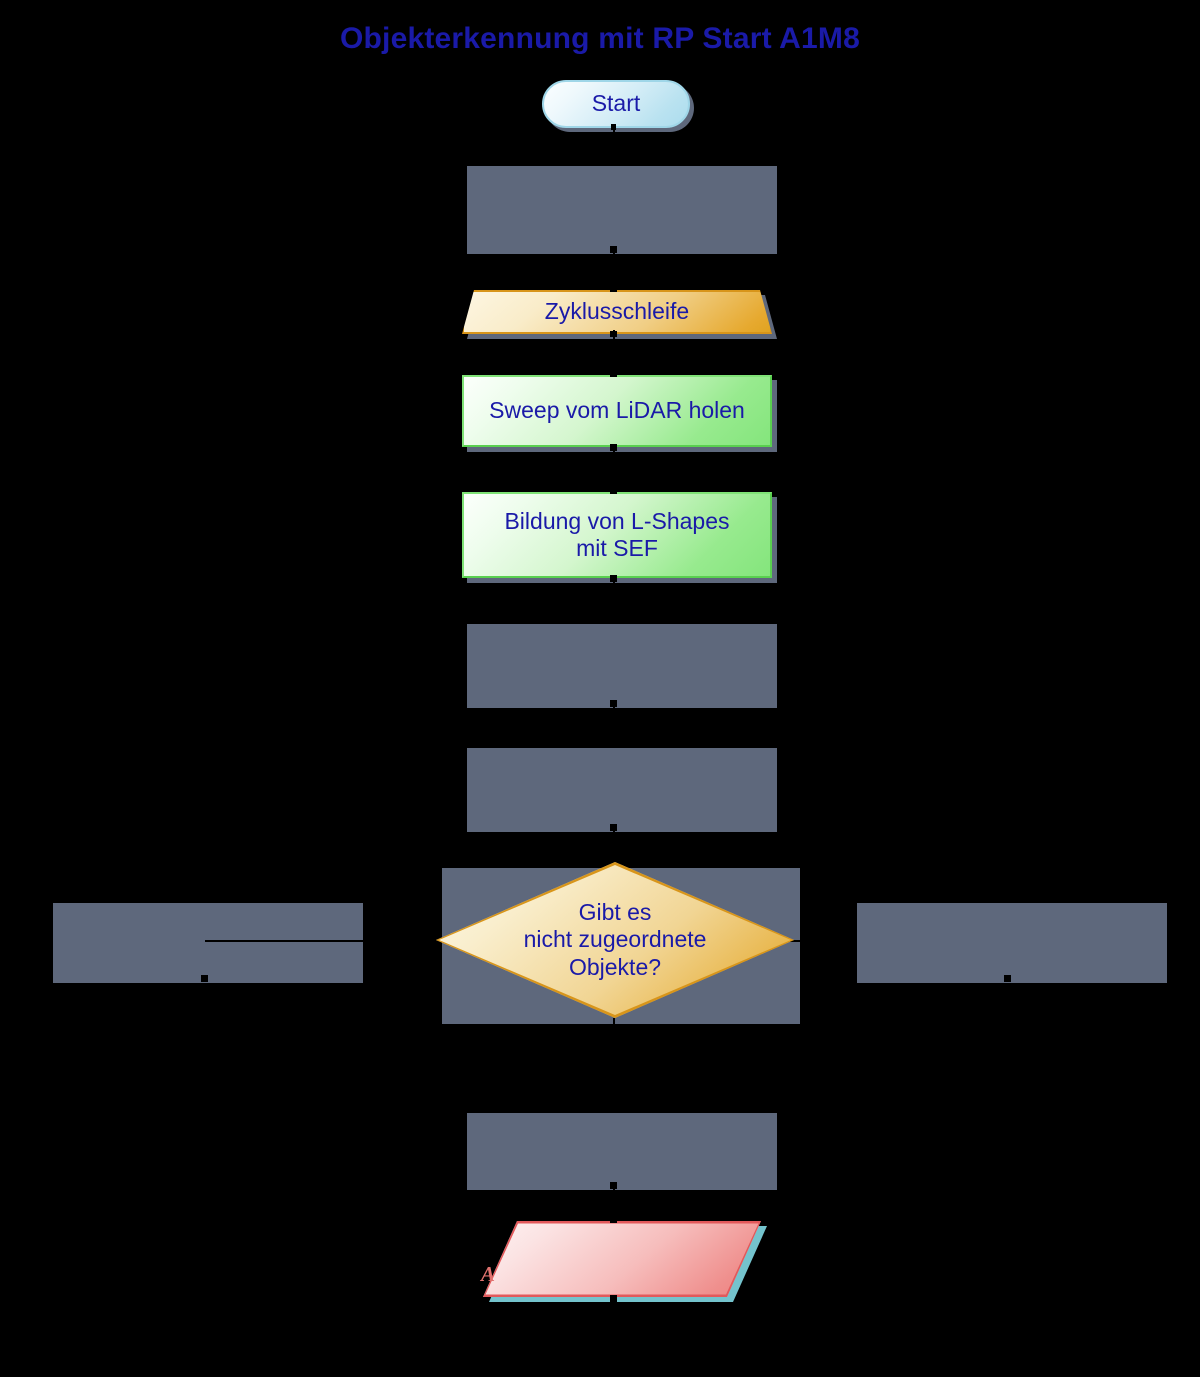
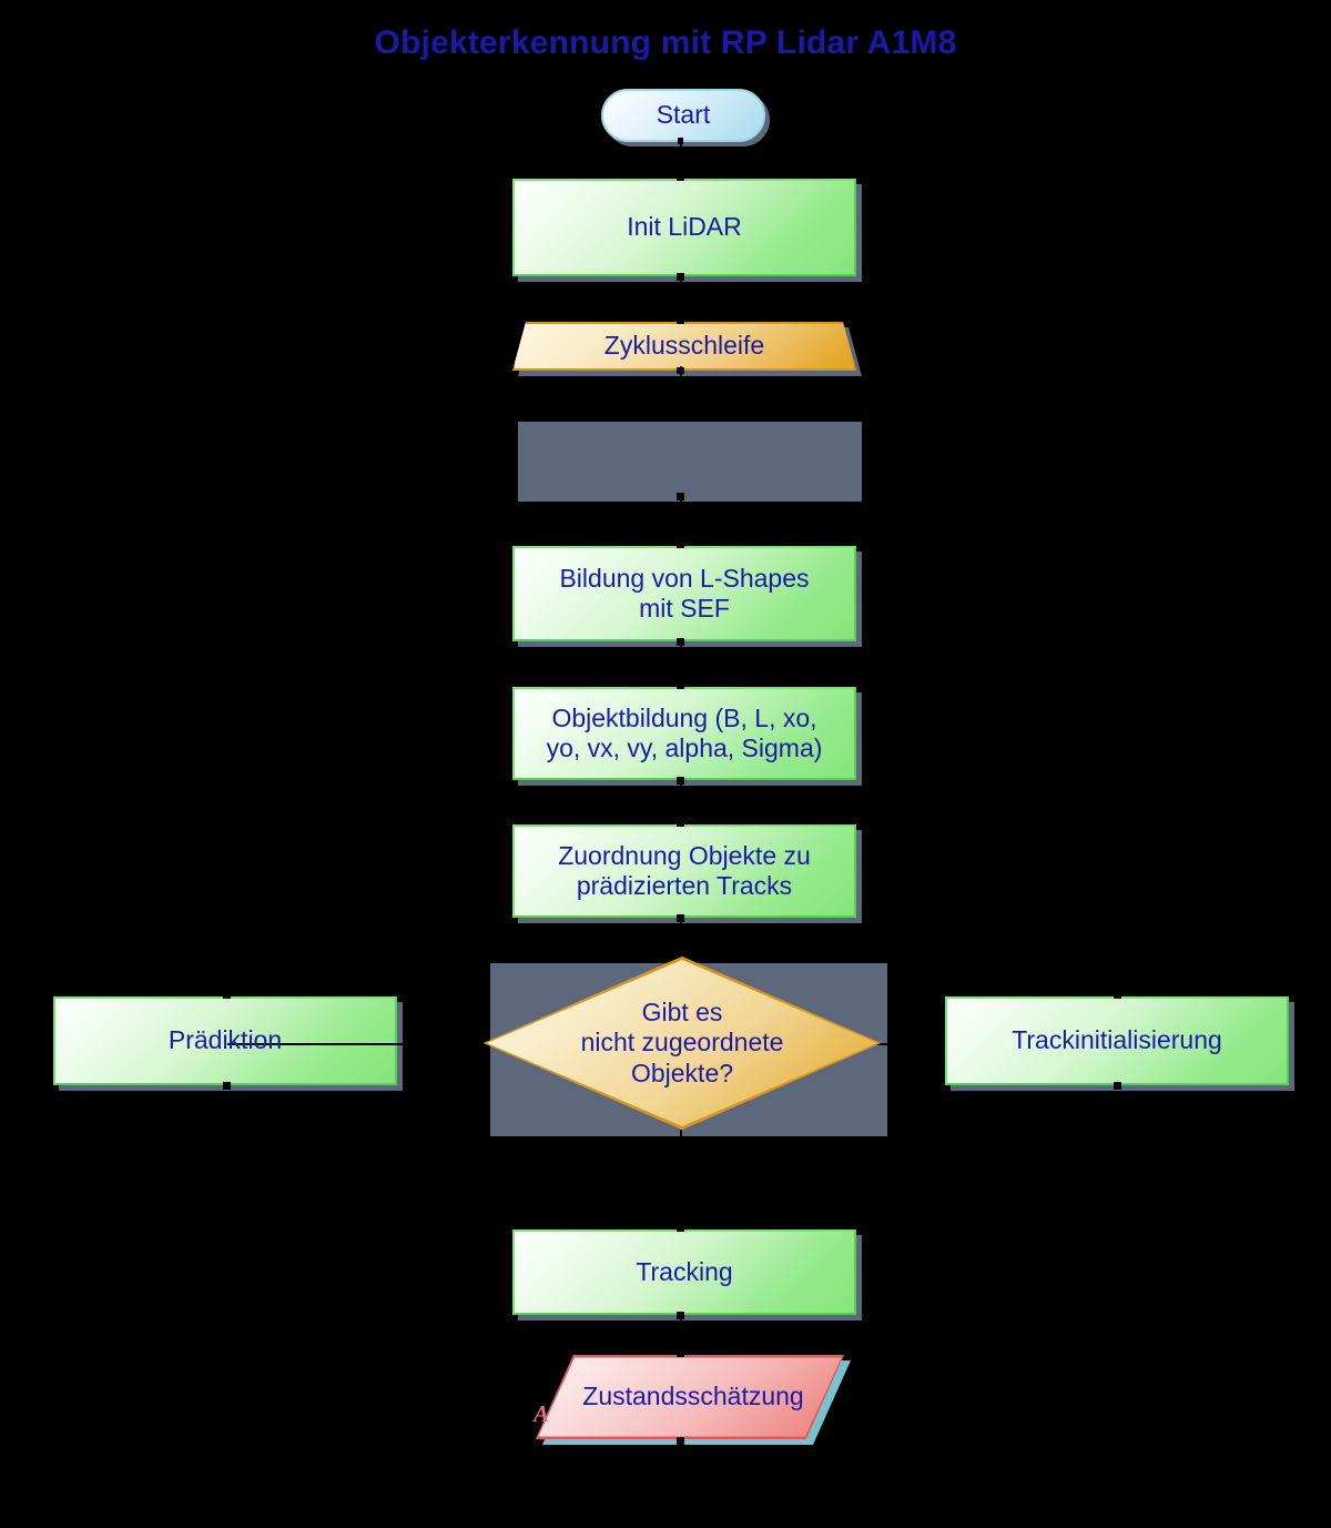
- Objekterkennung mit RP Start A1M8
+ Objekterkennung mit RP Lidar A1M8
  Start
+ Init LiDAR
  Zyklusschleife
- Sweep vom LiDAR holen
  Bildung von L-Shapes
  mit SEF
+ Objektbildung (B, L, xo,
+ yo, vx, vy, alpha, Sigma)
+ Zuordnung Objekte zu
+ prädizierten Tracks
  Gibt es
  nicht zugeordnete
  Objekte?
+ Prädiktion
+ Trackinitialisierung
+ Tracking
+ Zustandsschätzung
  A
